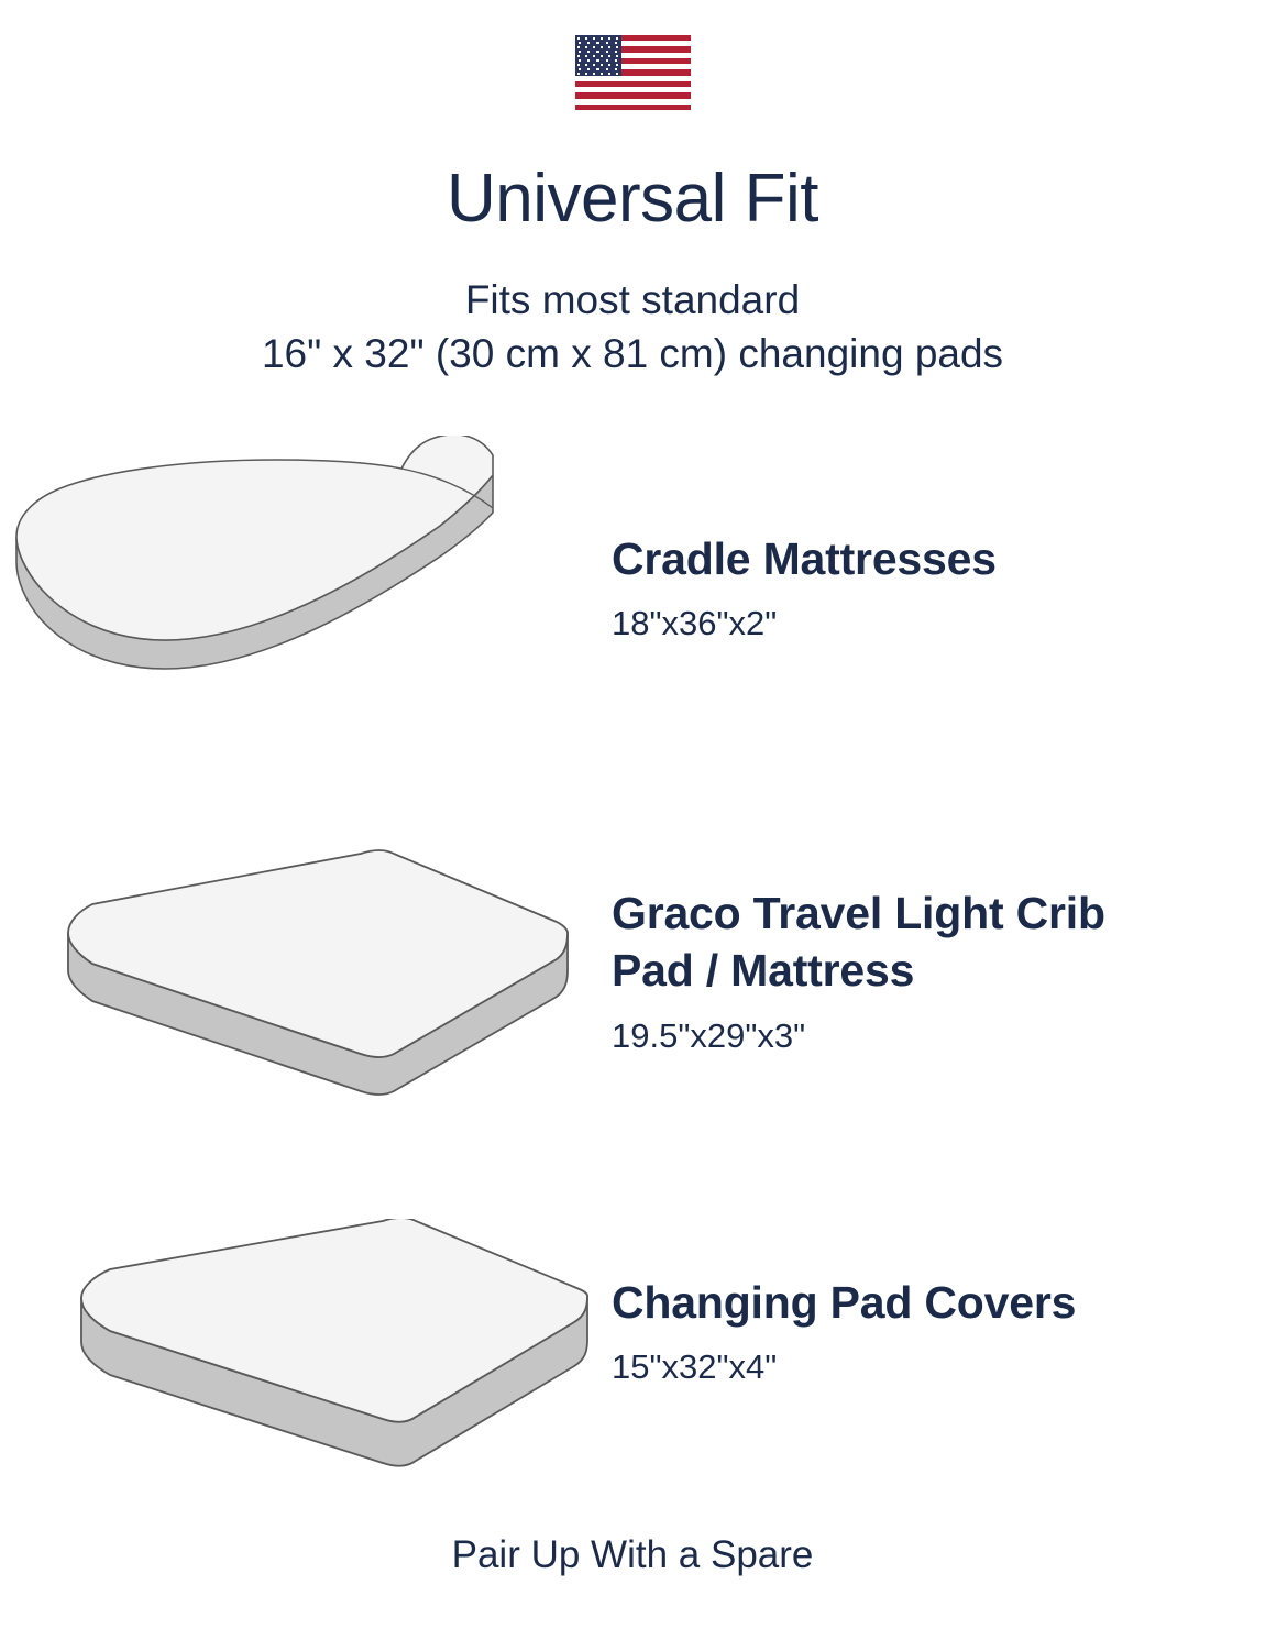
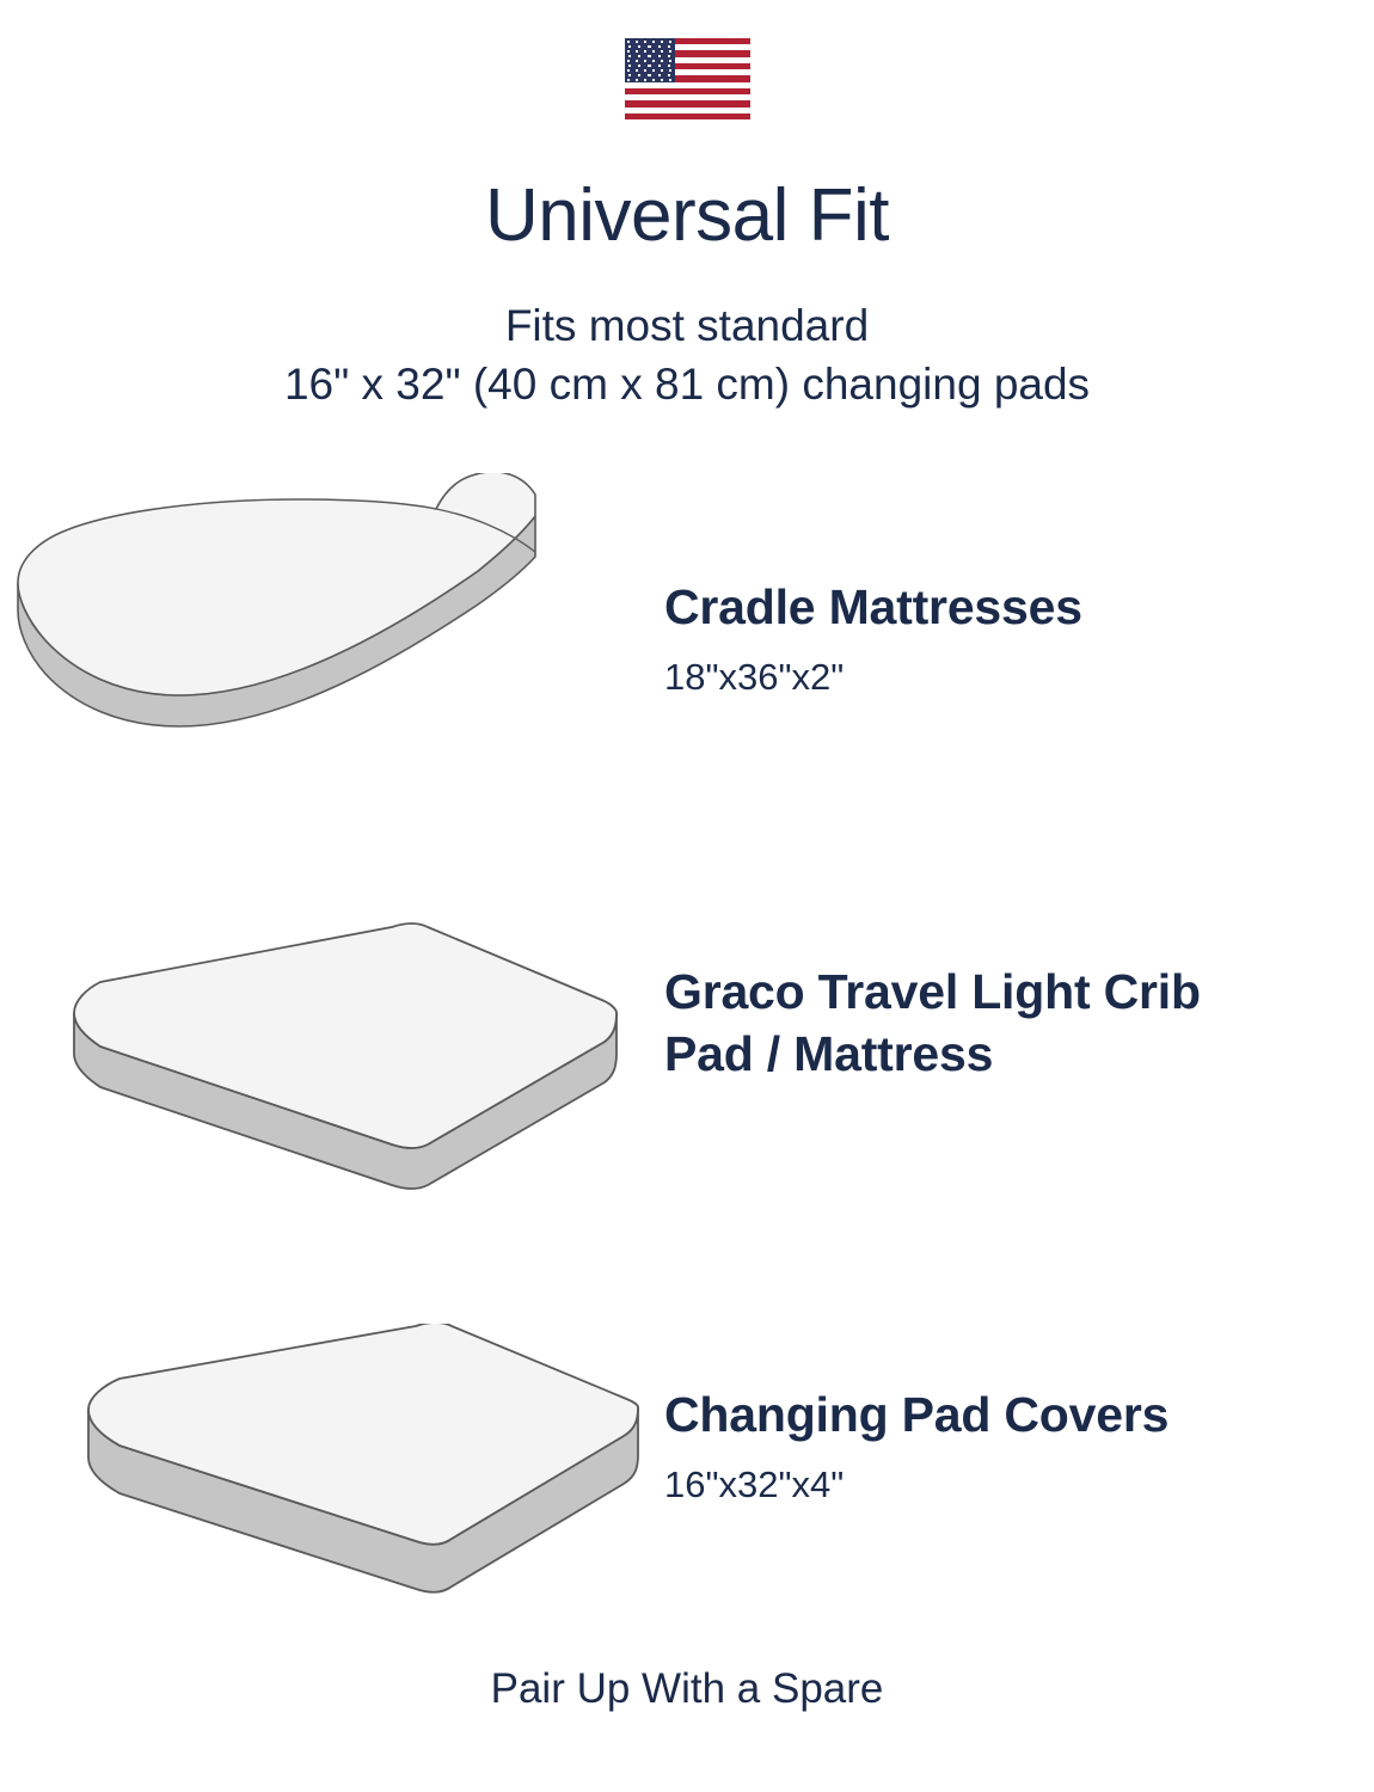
  Universal Fit
  Fits most standard
- 16" x 32" (30 cm x 81 cm) changing pads
+ 16" x 32" (40 cm x 81 cm) changing pads
  Cradle Mattresses
  18"x36"x2"
  Graco Travel Light Crib
  Pad / Mattress
- 19.5"x29"x3"
  Changing Pad Covers
- 15"x32"x4"
+ 16"x32"x4"
  Pair Up With a Spare
